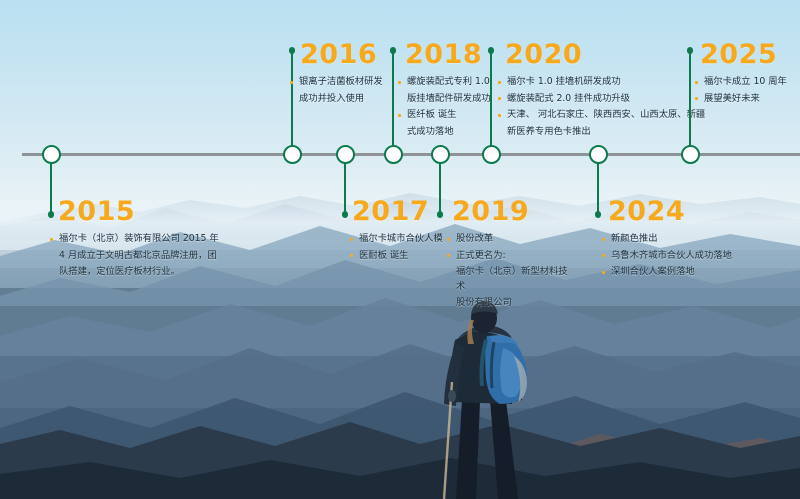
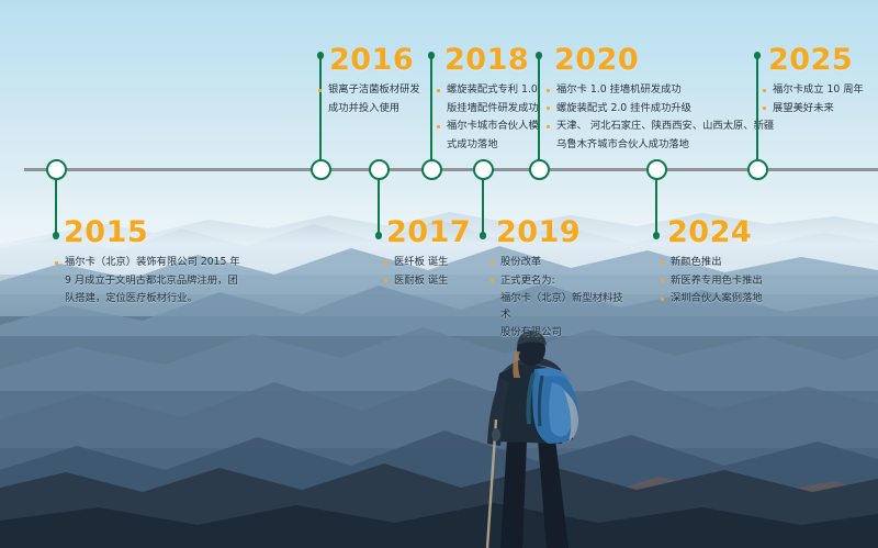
  2015
  福尔卡（北京）装饰有限公司 2015 年
- 4 月成立于文明古都北京品牌注册，团
+ 9 月成立于文明古都北京品牌注册，团
  队搭建，定位医疗板材行业。
  2016
  银离子洁菌板材研发
  成功并投入使用
  2017
- 福尔卡城市合伙人模
+ 医纤板 诞生
  医耐板 诞生
  2018
  螺旋装配式专利 1.0
  版挂墙配件研发成功
- 医纤板 诞生
+ 福尔卡城市合伙人模
  式成功落地
  2019
  股份改革
  正式更名为:
  福尔卡（北京）新型材料技术
  股份有限公司
  2020
  福尔卡 1.0 挂墙机研发成功
  螺旋装配式 2.0 挂件成功升级
  天津、 河北石家庄、陕西西安、山西太原、新疆
- 新医养专用色卡推出
+ 乌鲁木齐城市合伙人成功落地
  2024
  新颜色推出
- 乌鲁木齐城市合伙人成功落地
+ 新医养专用色卡推出
  深圳合伙人案例落地
  2025
  福尔卡成立 10 周年
  展望美好未来
